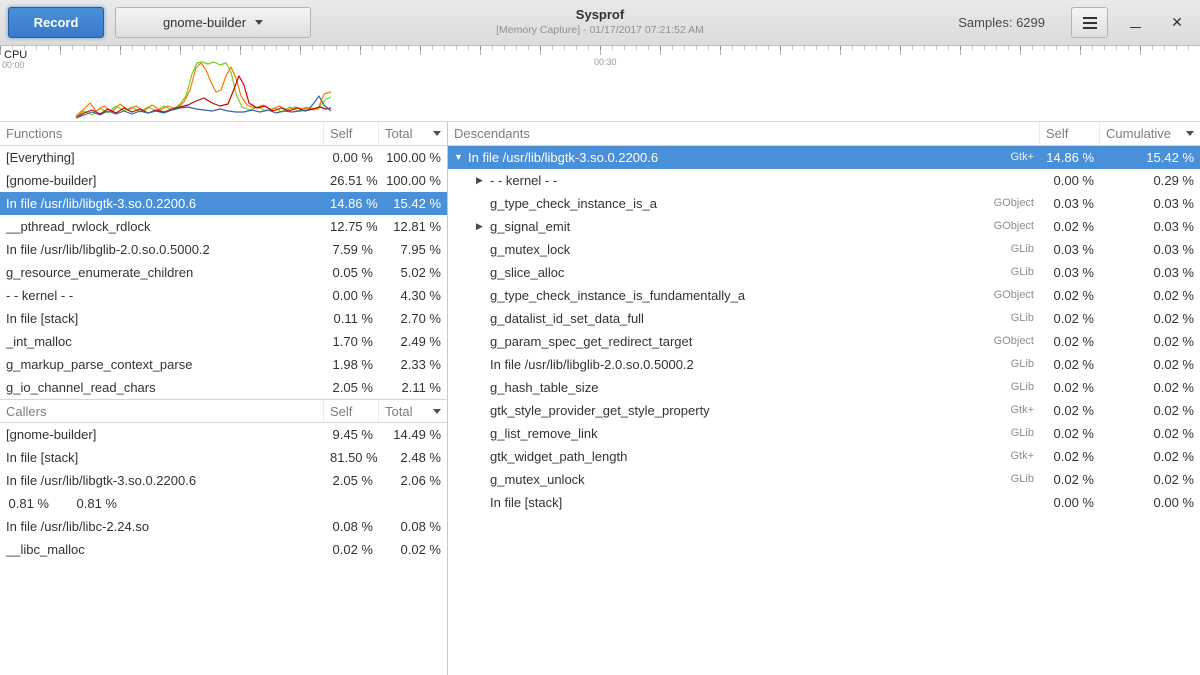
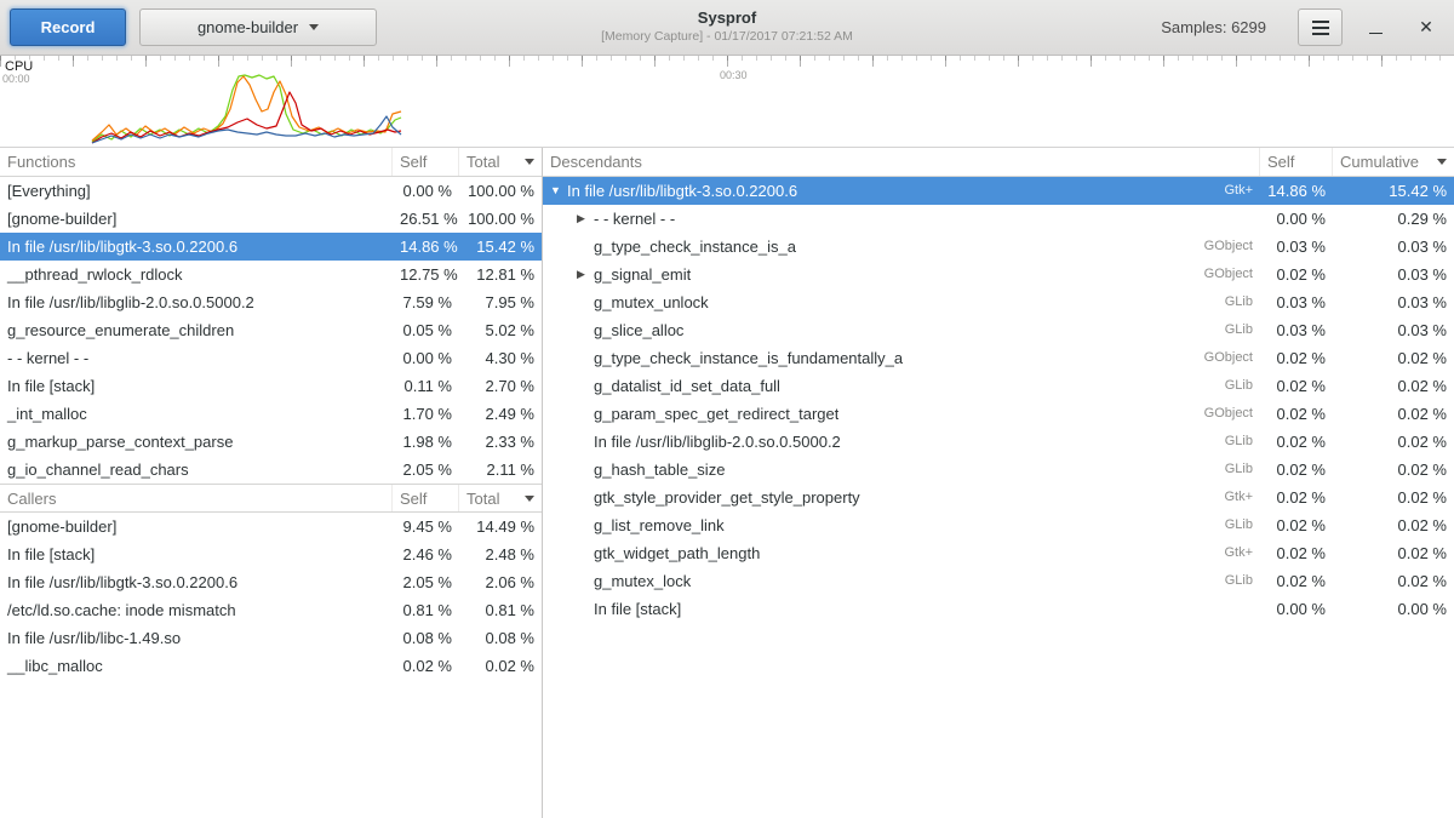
  Record
  gnome-builder
  Sysprof
  [Memory Capture] - 01/17/2017 07:21:52 AM
  Samples: 6299
  ✕
  CPU
  00:00
  00:30
  Functions
  Self
  Total
  [Everything]
  0.00 %
  100.00 %
  [gnome-builder]
  26.51 %
  100.00 %
  In file /usr/lib/libgtk-3.so.0.2200.6
  14.86 %
  15.42 %
  __pthread_rwlock_rdlock
  12.75 %
  12.81 %
  In file /usr/lib/libglib-2.0.so.0.5000.2
  7.59 %
  7.95 %
  g_resource_enumerate_children
  0.05 %
  5.02 %
  - - kernel - -
  0.00 %
  4.30 %
  In file [stack]
  0.11 %
  2.70 %
  _int_malloc
  1.70 %
  2.49 %
  g_markup_parse_context_parse
  1.98 %
  2.33 %
  g_io_channel_read_chars
  2.05 %
  2.11 %
  Callers
  Self
  Total
  [gnome-builder]
  9.45 %
  14.49 %
  In file [stack]
- 81.50 %
+ 2.46 %
  2.48 %
  In file /usr/lib/libgtk-3.so.0.2200.6
  2.05 %
  2.06 %
+ /etc/ld.so.cache: inode mismatch
  0.81 %
  0.81 %
- In file /usr/lib/libc-2.24.so
+ In file /usr/lib/libc-1.49.so
  0.08 %
  0.08 %
  __libc_malloc
  0.02 %
  0.02 %
  Descendants
  Self
  Cumulative
  ▼
  In file /usr/lib/libgtk-3.so.0.2200.6
  Gtk+
  14.86 %
  15.42 %
  ▶
  - - kernel - -
  0.00 %
  0.29 %
  g_type_check_instance_is_a
  GObject
  0.03 %
  0.03 %
  ▶
  g_signal_emit
  GObject
  0.02 %
  0.03 %
- g_mutex_lock
+ g_mutex_unlock
  GLib
  0.03 %
  0.03 %
  g_slice_alloc
  GLib
  0.03 %
  0.03 %
  g_type_check_instance_is_fundamentally_a
  GObject
  0.02 %
  0.02 %
  g_datalist_id_set_data_full
  GLib
  0.02 %
  0.02 %
  g_param_spec_get_redirect_target
  GObject
  0.02 %
  0.02 %
  In file /usr/lib/libglib-2.0.so.0.5000.2
  GLib
  0.02 %
  0.02 %
  g_hash_table_size
  GLib
  0.02 %
  0.02 %
  gtk_style_provider_get_style_property
  Gtk+
  0.02 %
  0.02 %
  g_list_remove_link
  GLib
  0.02 %
  0.02 %
  gtk_widget_path_length
  Gtk+
  0.02 %
  0.02 %
- g_mutex_unlock
+ g_mutex_lock
  GLib
  0.02 %
  0.02 %
  In file [stack]
  0.00 %
  0.00 %
